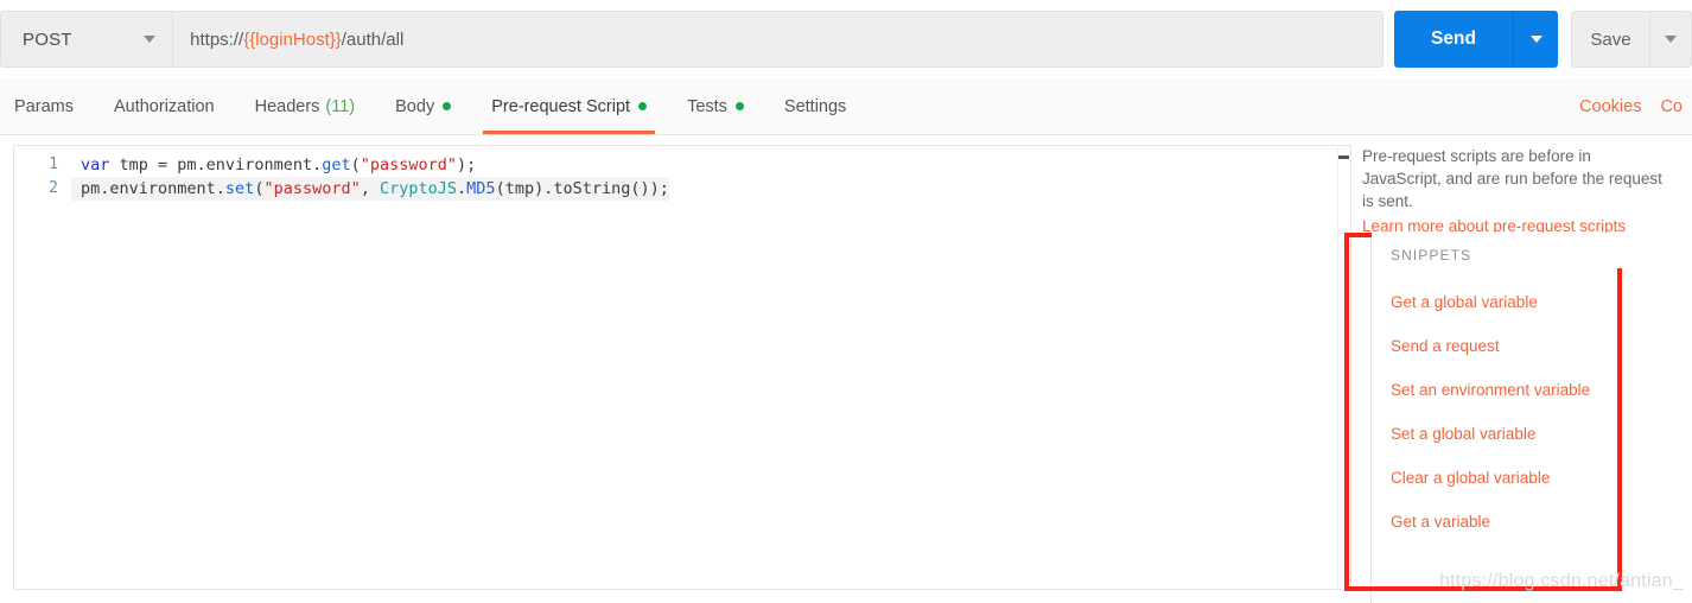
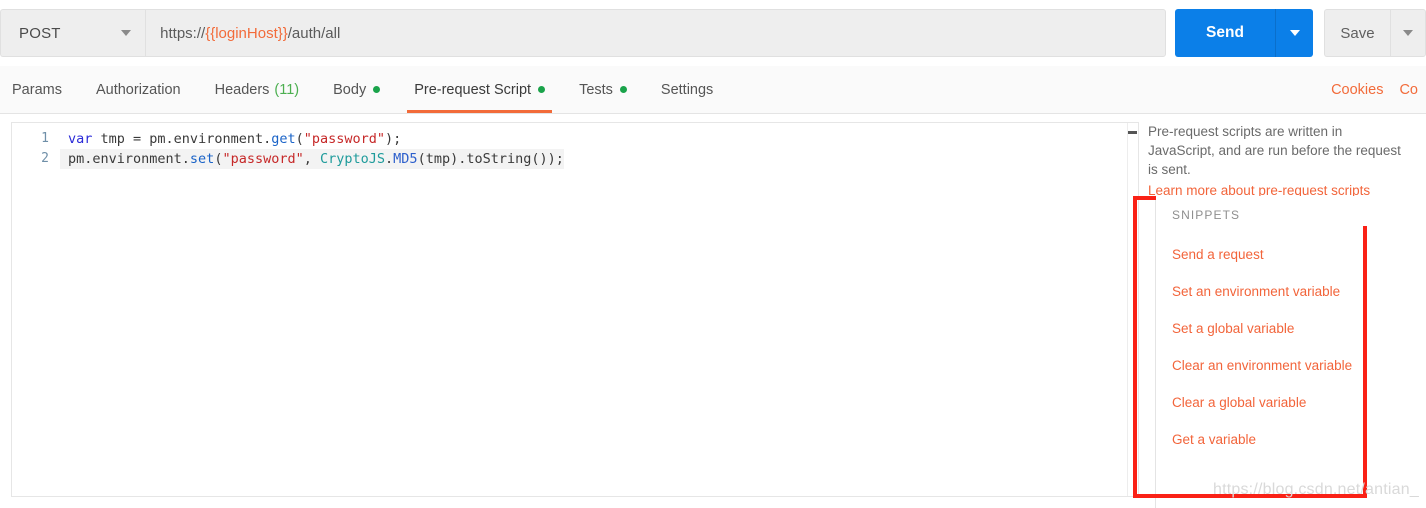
  POST
  https://
  {{loginHost}}
  /auth/all
  Send
  Save
  Params
  Authorization
  Headers
  (11)
  Body
  Pre-request Script
  Tests
  Settings
  Cookies
  Co
  1
  var tmp = pm.environment.get("password");
  2
  pm.environment.set("password", CryptoJS.MD5(tmp).toString());
- Pre-request scripts are before in JavaScript, and are run before the request is sent.
+ Pre-request scripts are written in JavaScript, and are run before the request is sent.
  Learn more about pre-request scripts
  SNIPPETS
- Get a global variable
  Send a request
  Set an environment variable
  Set a global variable
+ Clear an environment variable
  Clear a global variable
  Get a variable
  https://blog.csdn.net/antian_
